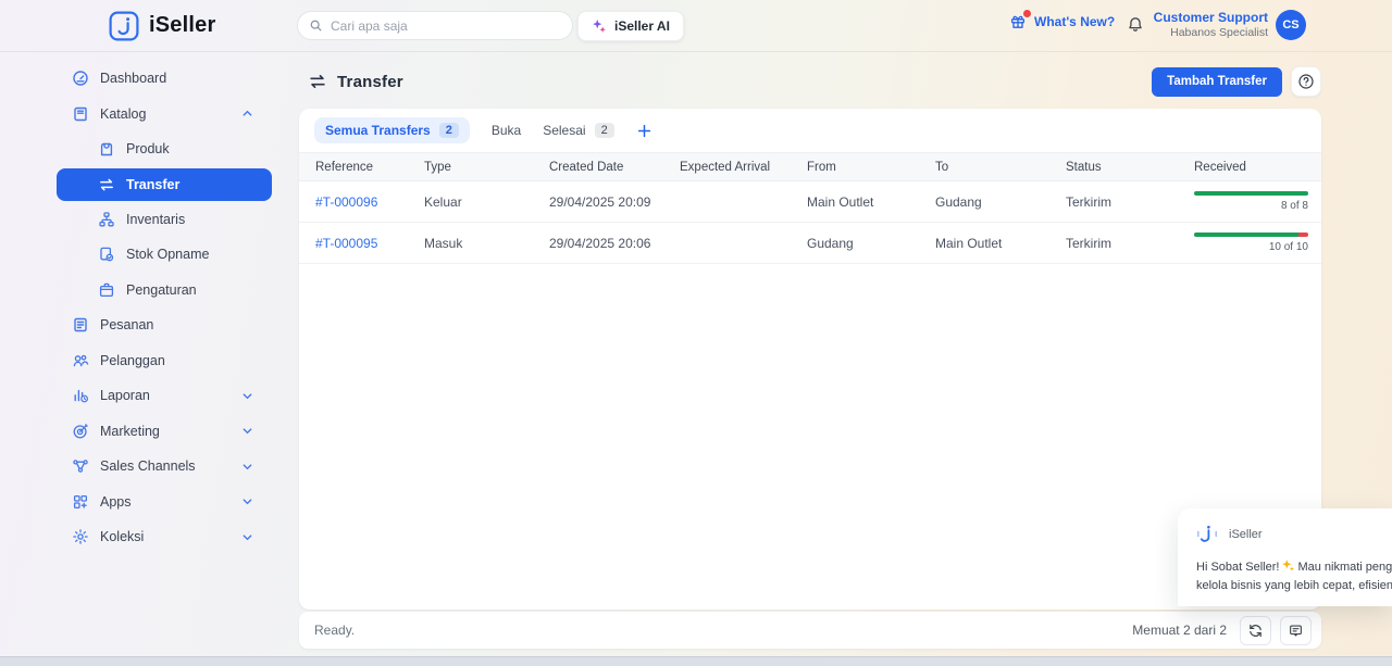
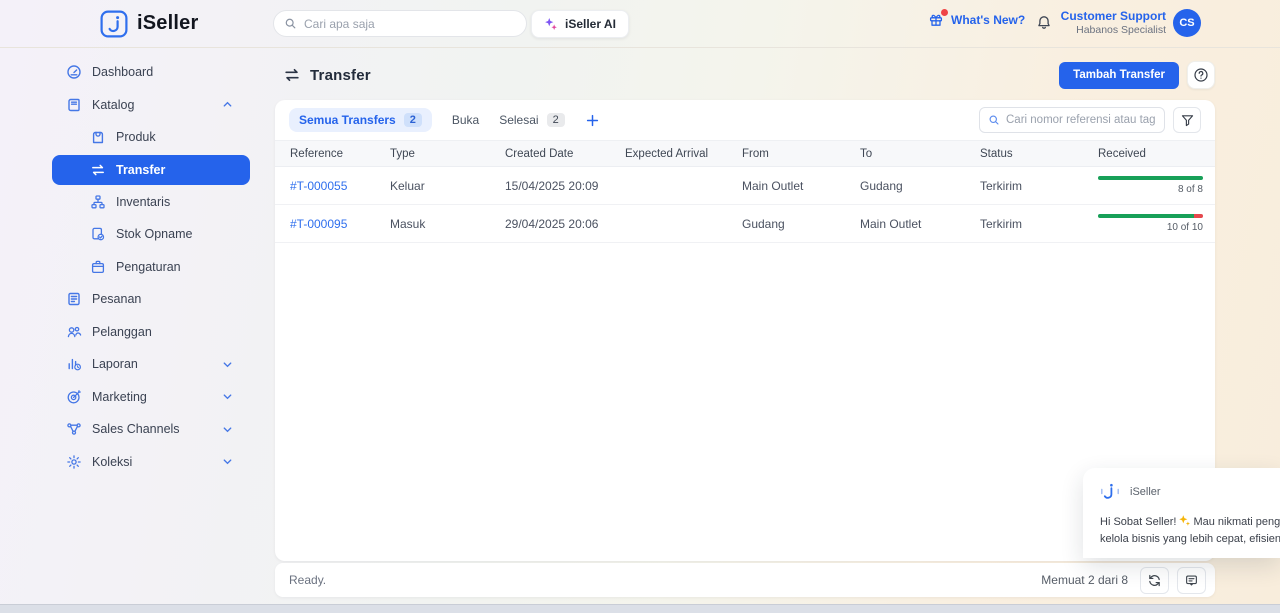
  iSeller
  Cari apa saja
  iSeller AI
  What's New?
  Customer Support
  Habanos Specialist
  CS
  Dashboard
  Katalog
  Produk
  Transfer
  Inventaris
  Stok Opname
  Pengaturan
  Pesanan
  Pelanggan
  Laporan
  Marketing
  Sales Channels
- Apps
  Koleksi
  Transfer
  Tambah Transfer
  Semua Transfers
  2
  Buka
  Selesai
  2
+ Cari nomor referensi atau tag
  Reference
  Type
  Created Date
  Expected Arrival
  From
  To
  Status
  Received
- #T-000096
+ #T-000055
  Keluar
- 29/04/2025 20:09
+ 15/04/2025 20:09
  Main Outlet
  Gudang
  Terkirim
  8 of 8
  #T-000095
  Masuk
  29/04/2025 20:06
  Gudang
  Main Outlet
  Terkirim
  10 of 10
  Ready.
- Memuat 2 dari 2
+ Memuat 2 dari 8
  iSeller
  Hi Sobat Seller! Mau nikmati peng
  kelola bisnis yang lebih cepat, efisien
